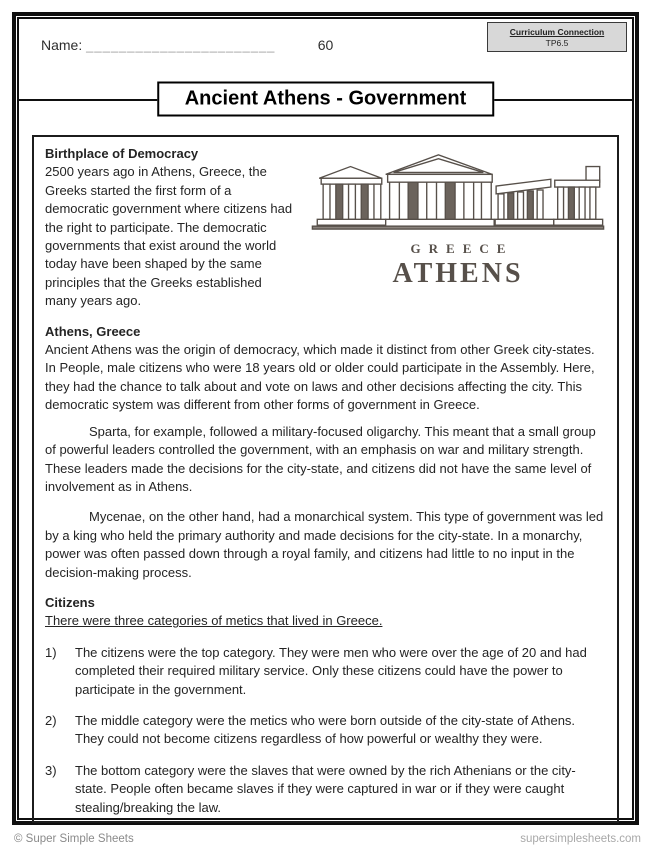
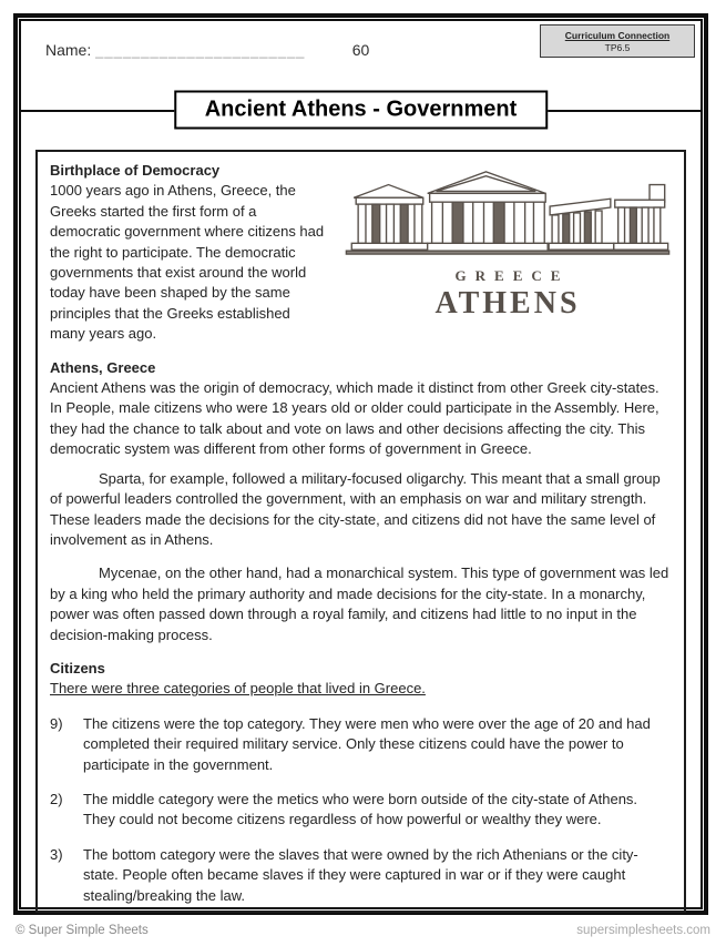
  Name: _______________________
  60
  Curriculum Connection
  TP6.5
  Ancient Athens - Government
  GREECE
  ATHENS
  Birthplace of Democracy
- 2500 years ago in Athens, Greece, the Greeks started the first form of a democratic government where citizens had the right to participate. The democratic governments that exist around the world today have been shaped by the same principles that the Greeks established many years ago.
+ 1000 years ago in Athens, Greece, the Greeks started the first form of a democratic government where citizens had the right to participate. The democratic governments that exist around the world today have been shaped by the same principles that the Greeks established many years ago.
  Athens, Greece
  Ancient Athens was the origin of democracy, which made it distinct from other Greek city-states. In People, male citizens who were 18 years old or older could participate in the Assembly. Here, they had the chance to talk about and vote on laws and other decisions affecting the city. This democratic system was different from other forms of government in Greece.
  Sparta, for example, followed a military-focused oligarchy. This meant that a small group of powerful leaders controlled the government, with an emphasis on war and military strength. These leaders made the decisions for the city-state, and citizens did not have the same level of involvement as in Athens.
  Mycenae, on the other hand, had a monarchical system. This type of government was led by a king who held the primary authority and made decisions for the city-state. In a monarchy, power was often passed down through a royal family, and citizens had little to no input in the decision-making process.
  Citizens
- There were three categories of metics that lived in Greece.
+ There were three categories of people that lived in Greece.
- 1)
+ 9)
  The citizens were the top category. They were men who were over the age of 20 and had completed their required military service. Only these citizens could have the power to participate in the government.
  2)
  The middle category were the metics who were born outside of the city-state of Athens. They could not become citizens regardless of how powerful or wealthy they were.
  3)
  The bottom category were the slaves that were owned by the rich Athenians or the city-state. People often became slaves if they were captured in war or if they were caught stealing/breaking the law.
  © Super Simple Sheets
  supersimplesheets.com
